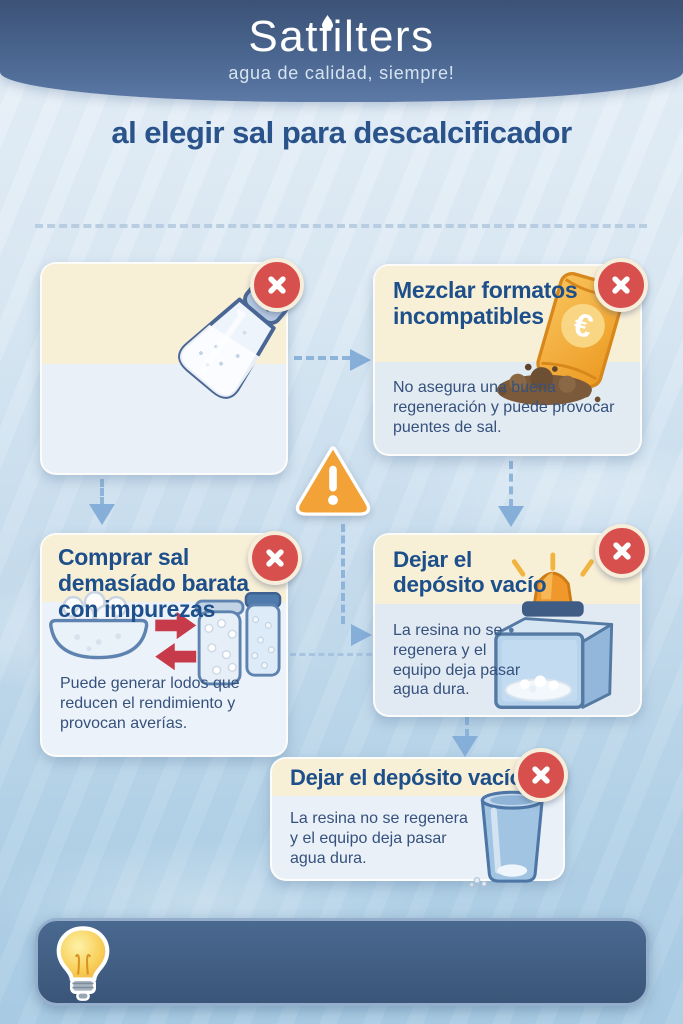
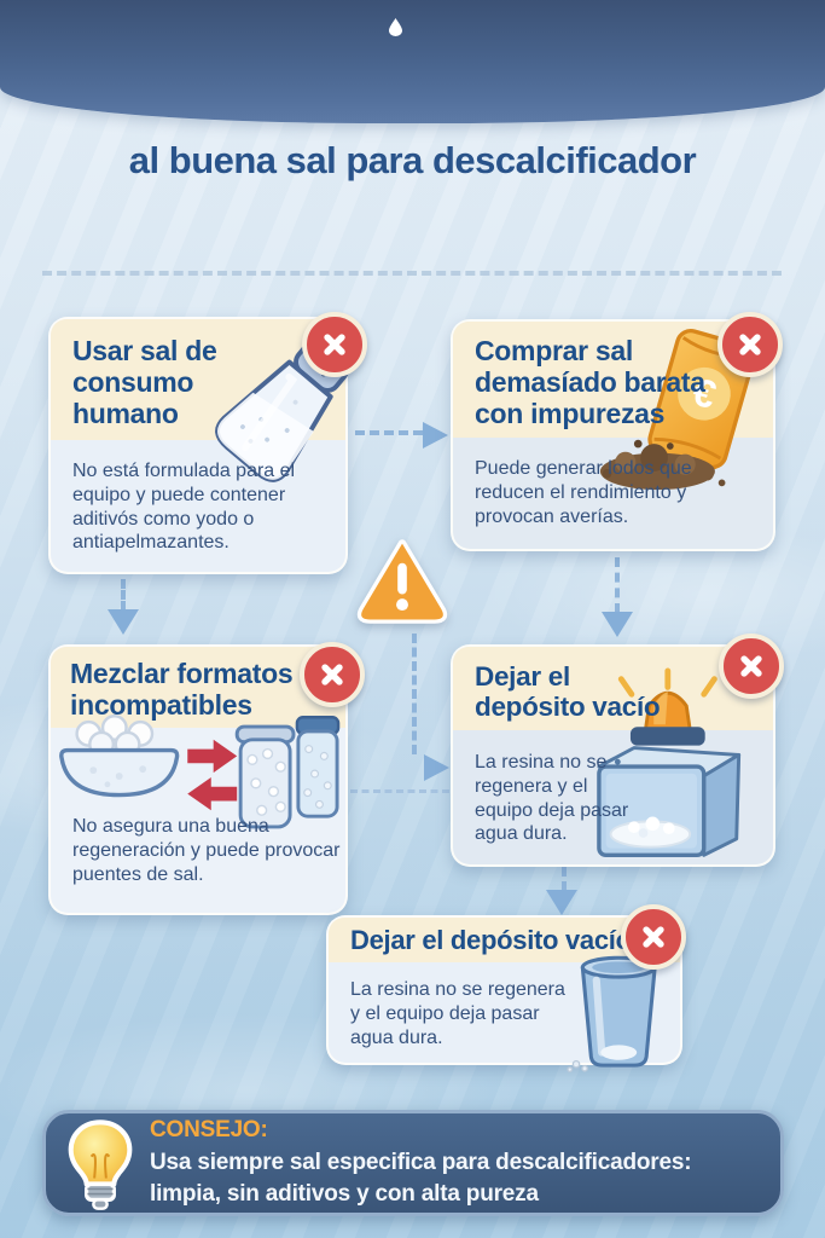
- Satfilters
- agua de calidad, siempre!
- al elegir sal para descalcificador
+ al buena sal para descalcificador
+ Usar sal de consumo humano
+ No está formulada para el equipo y puede contener aditivós como yodo o antiapelmazantes.
- Mezclar formatos incompatibles
+ Comprar sal demasíado barata con impurezas
- No asegura una buena regeneración y puede provocar puentes de sal.
+ Puede generar lodos que reducen el rendimiento y provocan averías.
- Comprar sal demasíado barata con impurezas
+ Mezclar formatos incompatibles
- Puede generar lodos que reducen el rendimiento y provocan averías.
+ No asegura una buena regeneración y puede provocar puentes de sal.
  Dejar el depósito vacío
  La resina no se regenera y el equipo deja pasar agua dura.
  Dejar el depósito vací
  La resina no se regenera y el equipo deja pasar agua dura.
+ CONSEJO:
+ Usa siempre sal especifica para descalcificadores: limpia, sin aditivos y con alta pureza
